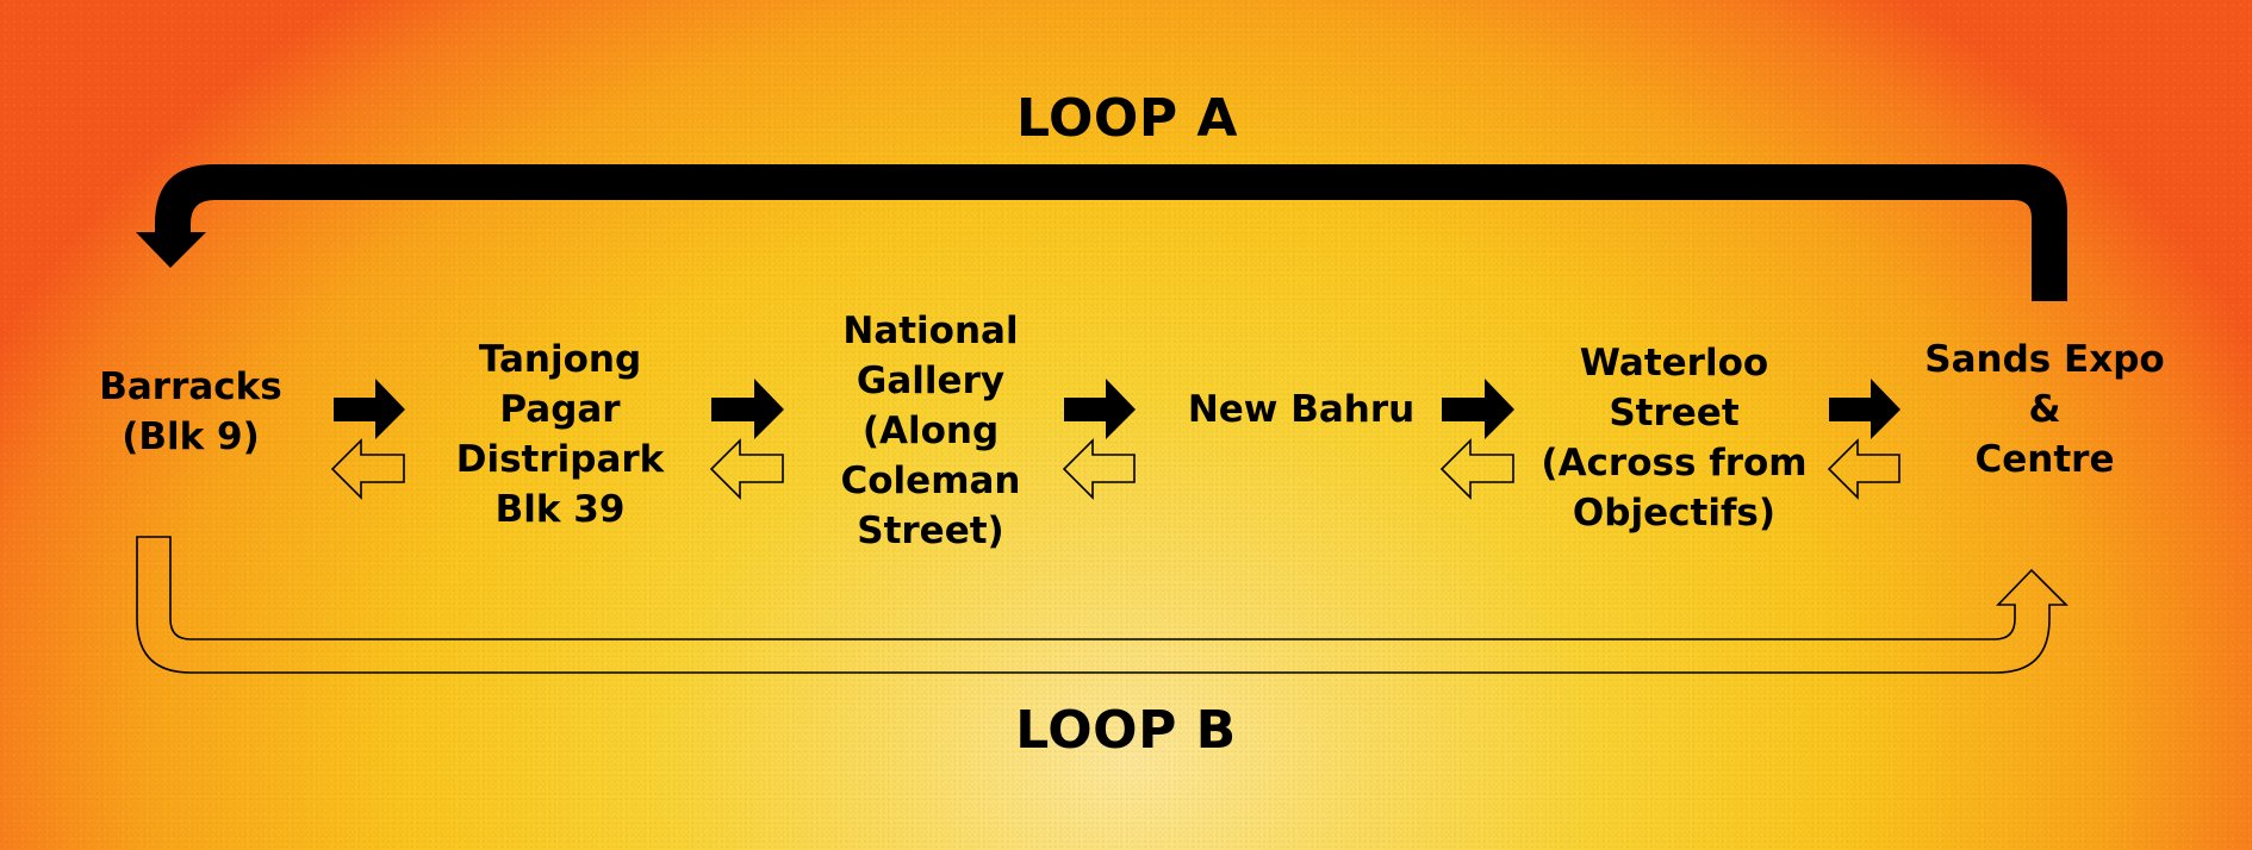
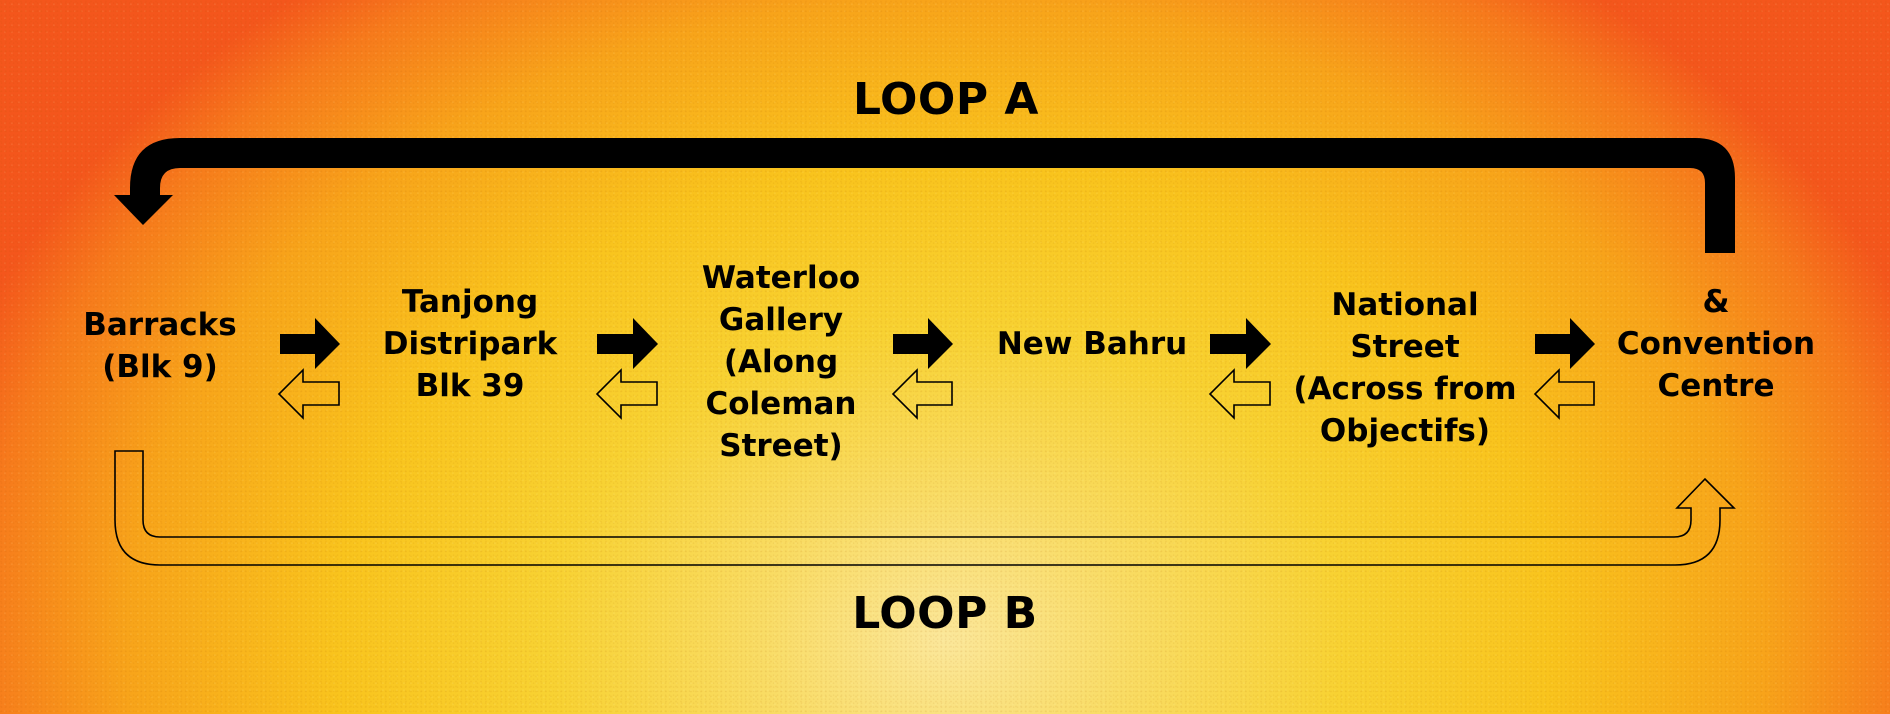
  LOOP A
  LOOP B
  Barracks
  (Blk 9)
  Tanjong
- Pagar
  Distripark
  Blk 39
- National
+ Waterloo
  Gallery
  (Along
  Coleman
  Street)
  New Bahru
- Waterloo
+ National
  Street
  (Across from
  Objectifs)
- Sands Expo
  &
+ Convention
  Centre
